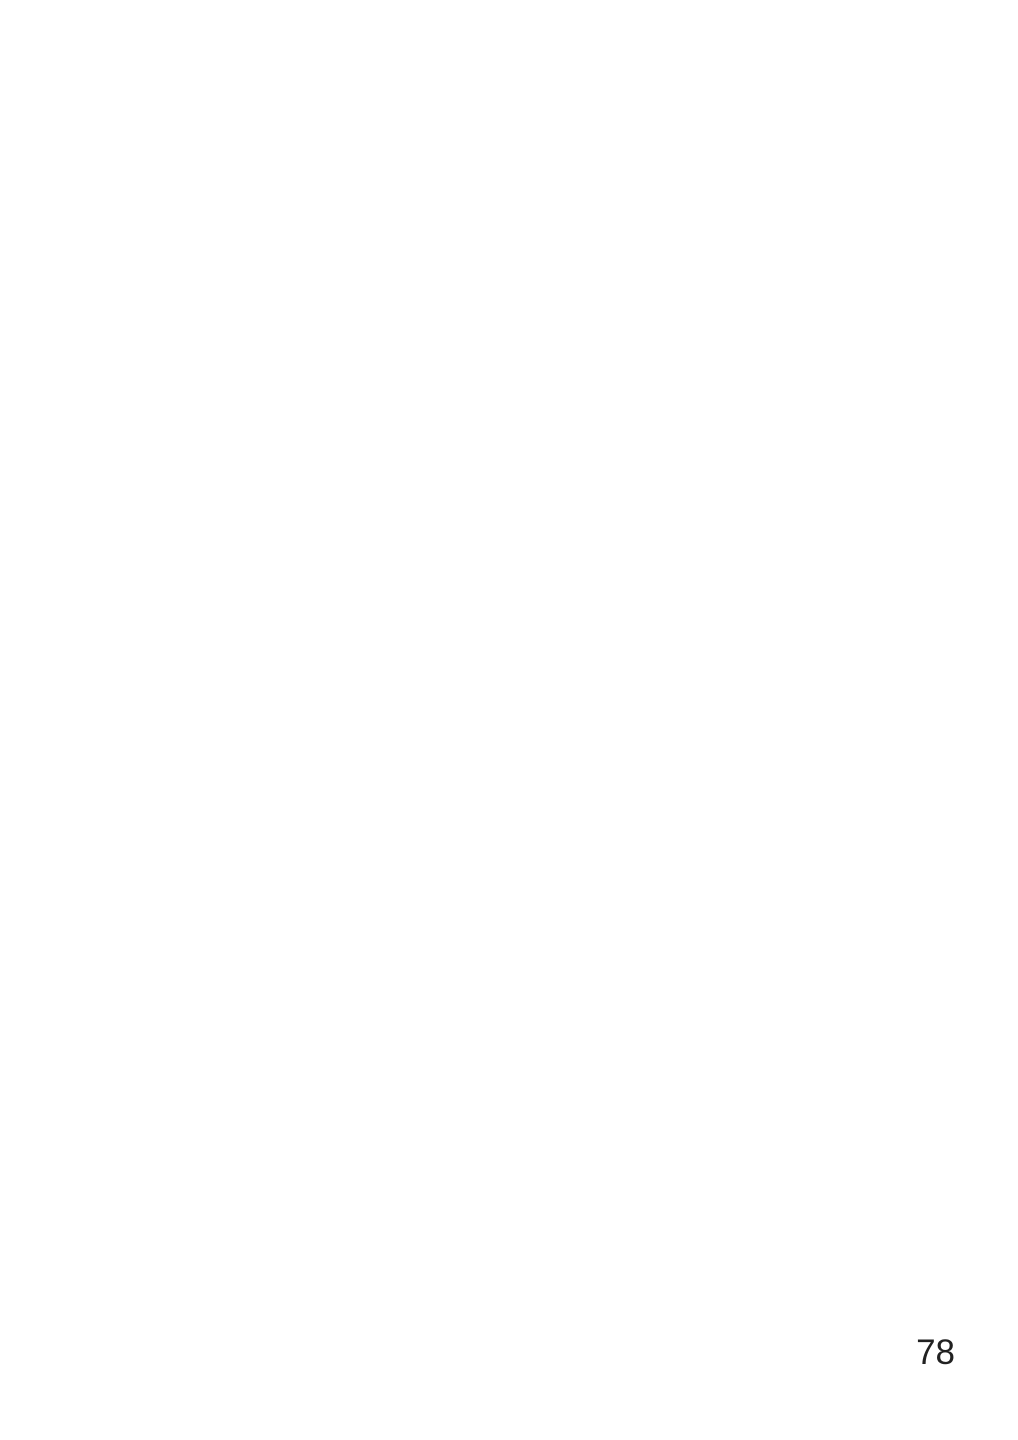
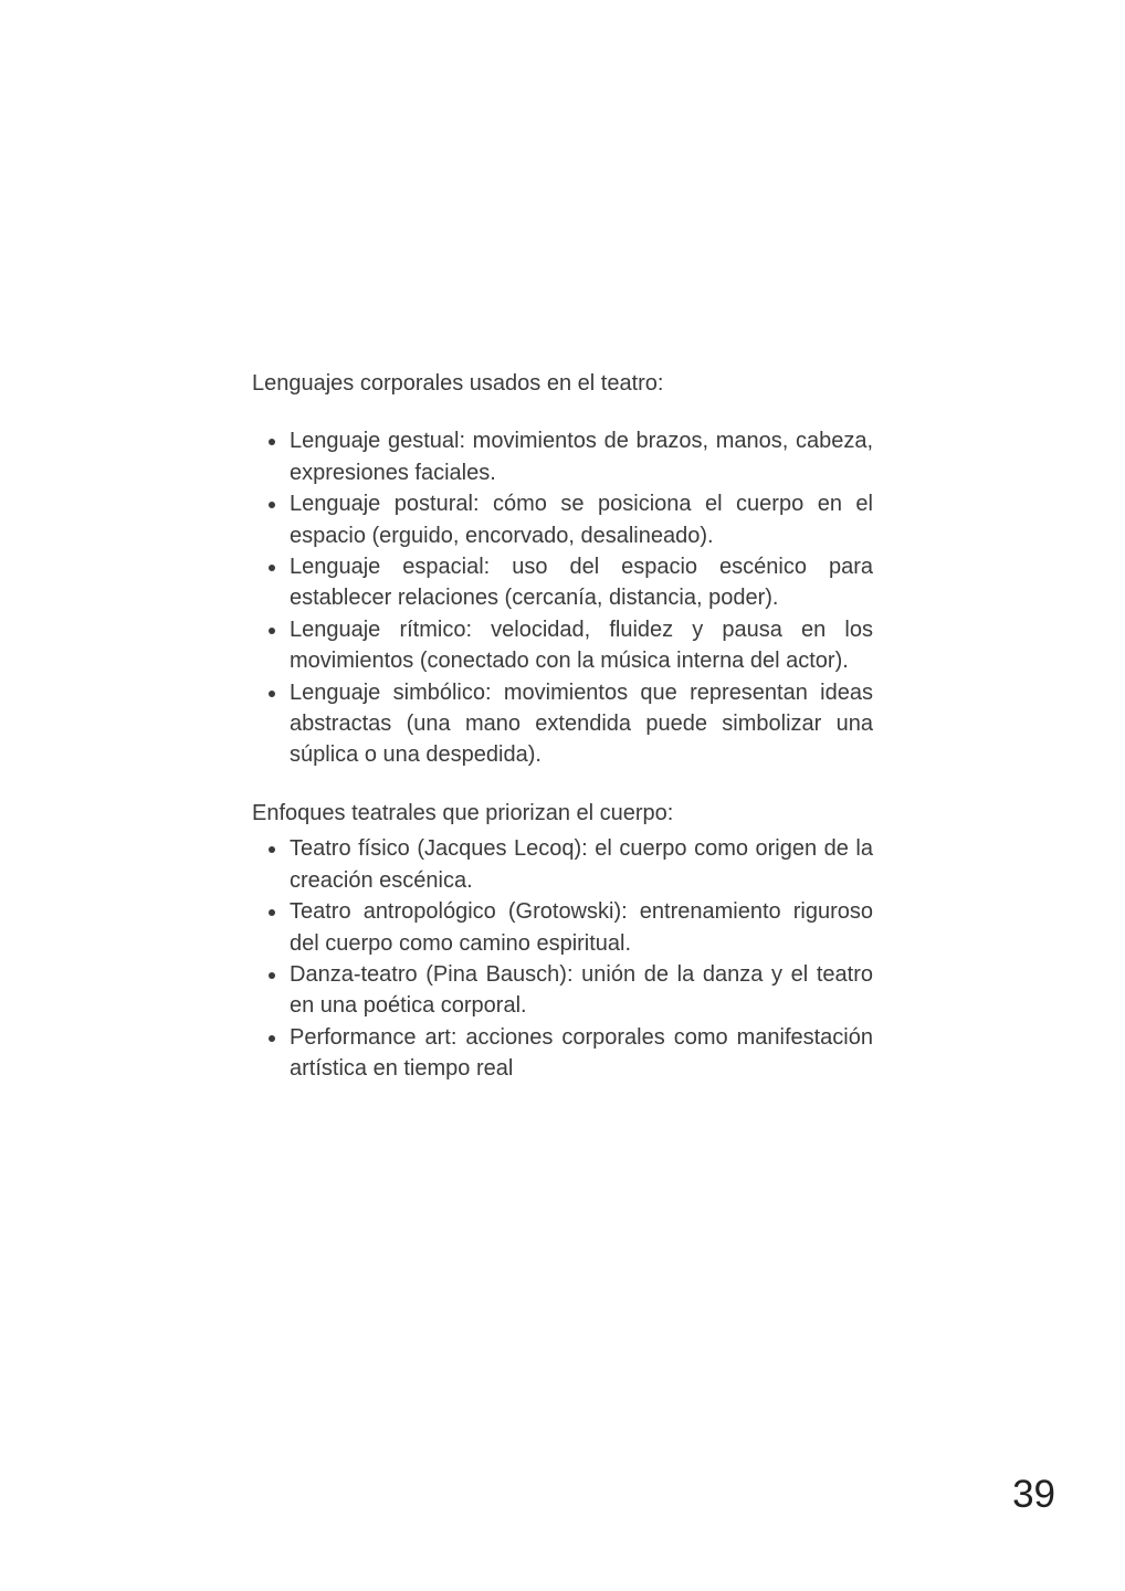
+ Lenguajes corporales usados en el teatro:
+ Lenguaje gestual: movimientos de brazos, manos, cabeza, expresiones faciales.
+ Lenguaje postural: cómo se posiciona el cuerpo en el espacio (erguido, encorvado, desalineado).
+ Lenguaje espacial: uso del espacio escénico para establecer relaciones (cercanía, distancia, poder).
+ Lenguaje rítmico: velocidad, fluidez y pausa en los movimientos (conectado con la música interna del actor).
+ Lenguaje simbólico: movimientos que representan ideas abstractas (una mano extendida puede simbolizar una súplica o una despedida).
+ Enfoques teatrales que priorizan el cuerpo:
+ Teatro físico (Jacques Lecoq): el cuerpo como origen de la creación escénica.
+ Teatro antropológico (Grotowski): entrenamiento riguroso del cuerpo como camino espiritual.
+ Danza-teatro (Pina Bausch): unión de la danza y el teatro en una poética corporal.
+ Performance art: acciones corporales como manifestación artística en tiempo real
- 78
+ 39
